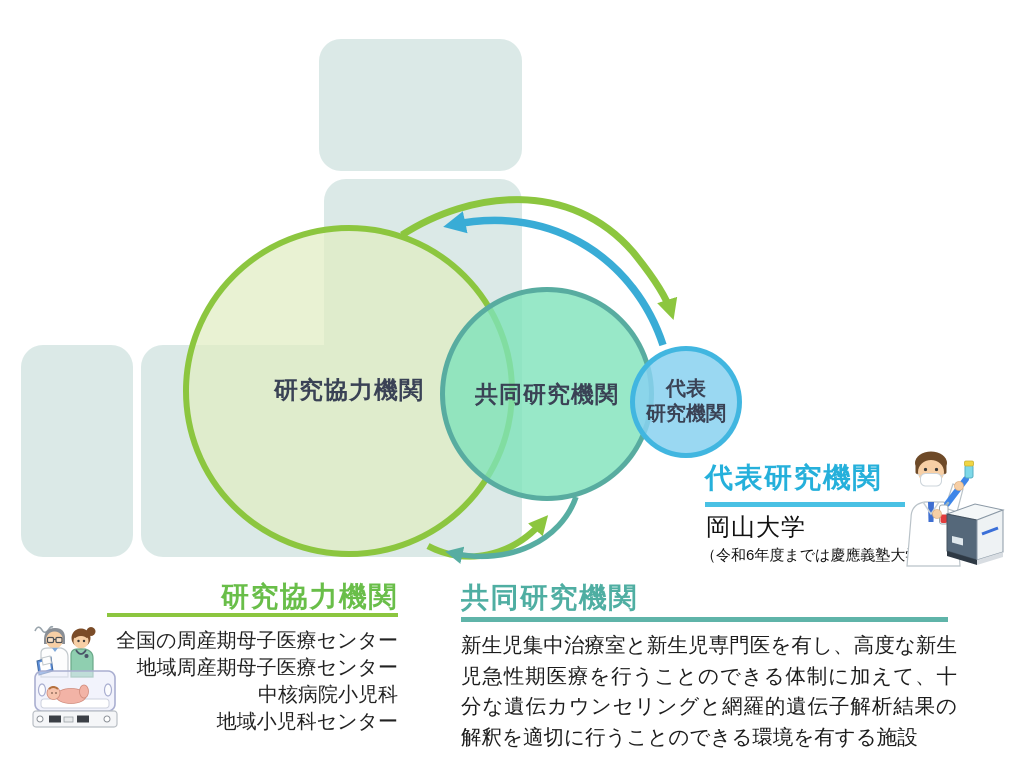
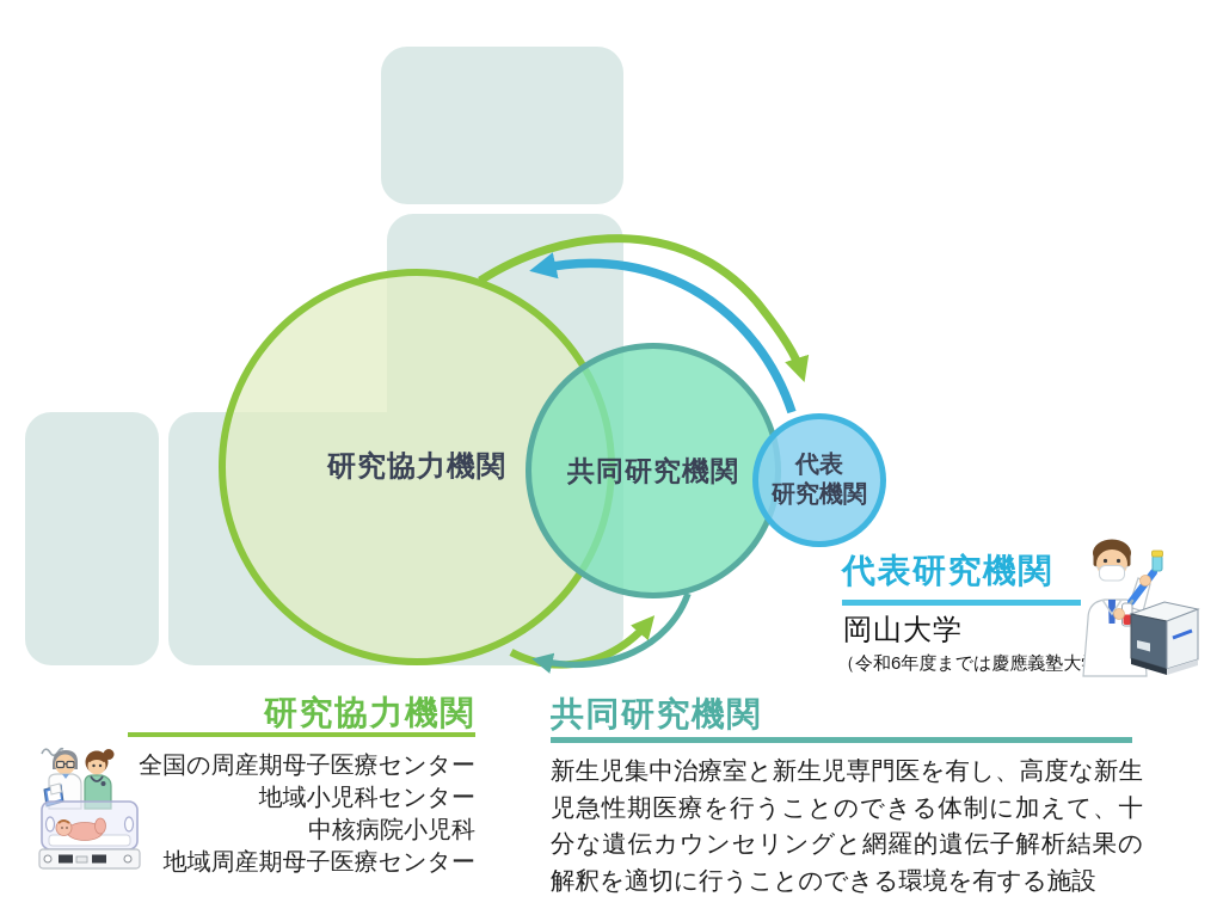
  研究協力機関
  共同研究機関
  代表
  研究機関
  代表研究機関
  岡山大学
  （令和6年度までは慶應義塾大
  研究協力機関
  全国の周産期母子医療センター
- 地域周産期母子医療センター
+ 地域小児科センター
  中核病院小児科
- 地域小児科センター
+ 地域周産期母子医療センター
  共同研究機関
  新生児集中治療室と新生児専門医を有し、高度な新生児急性期医療を行うことのできる体制に加えて、十分な遺伝カウンセリングと網羅的遺伝子解析結果の解釈を適切に行うことのできる環境を有する施設
